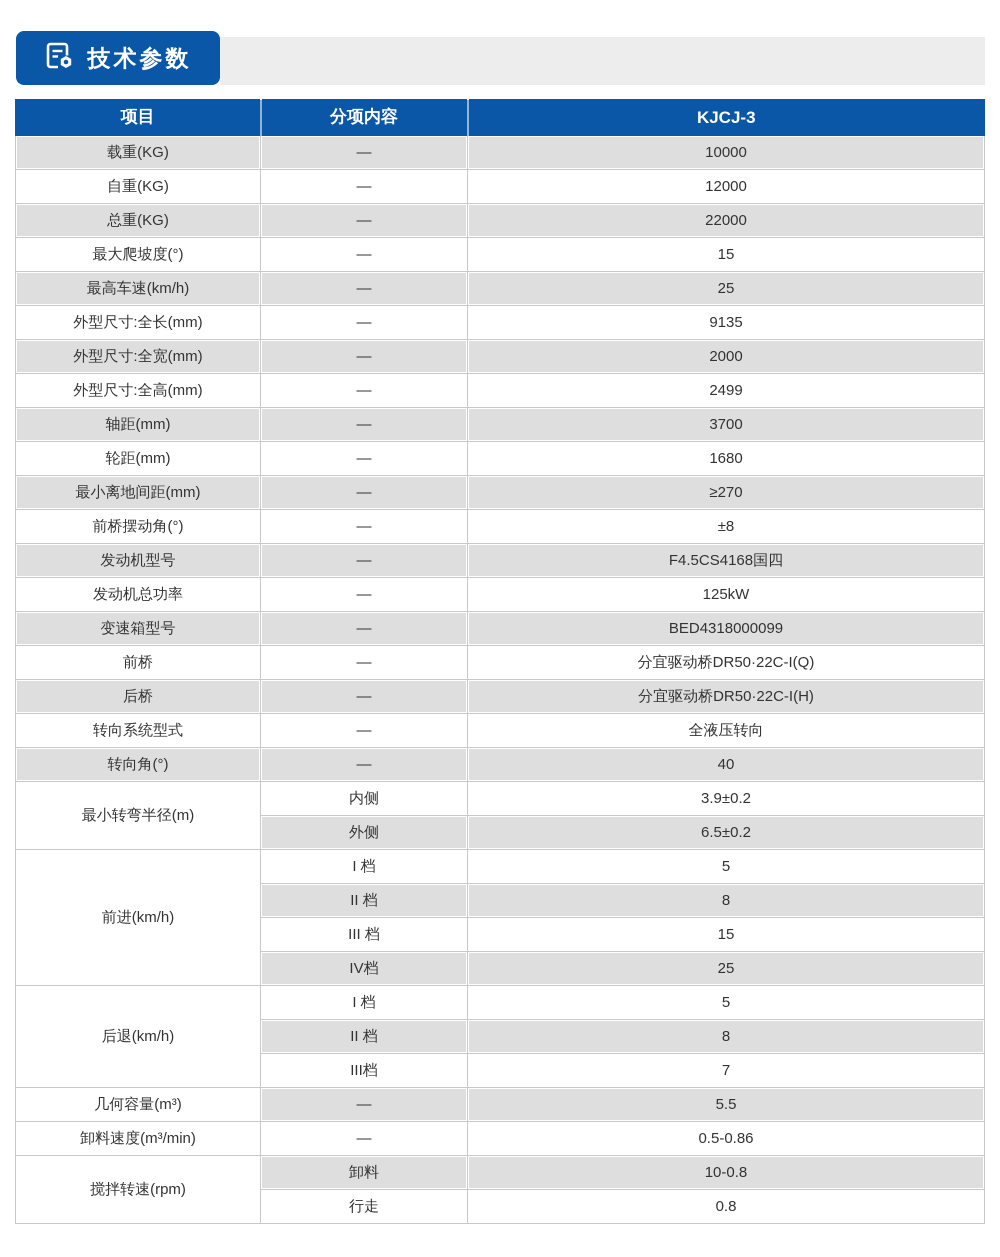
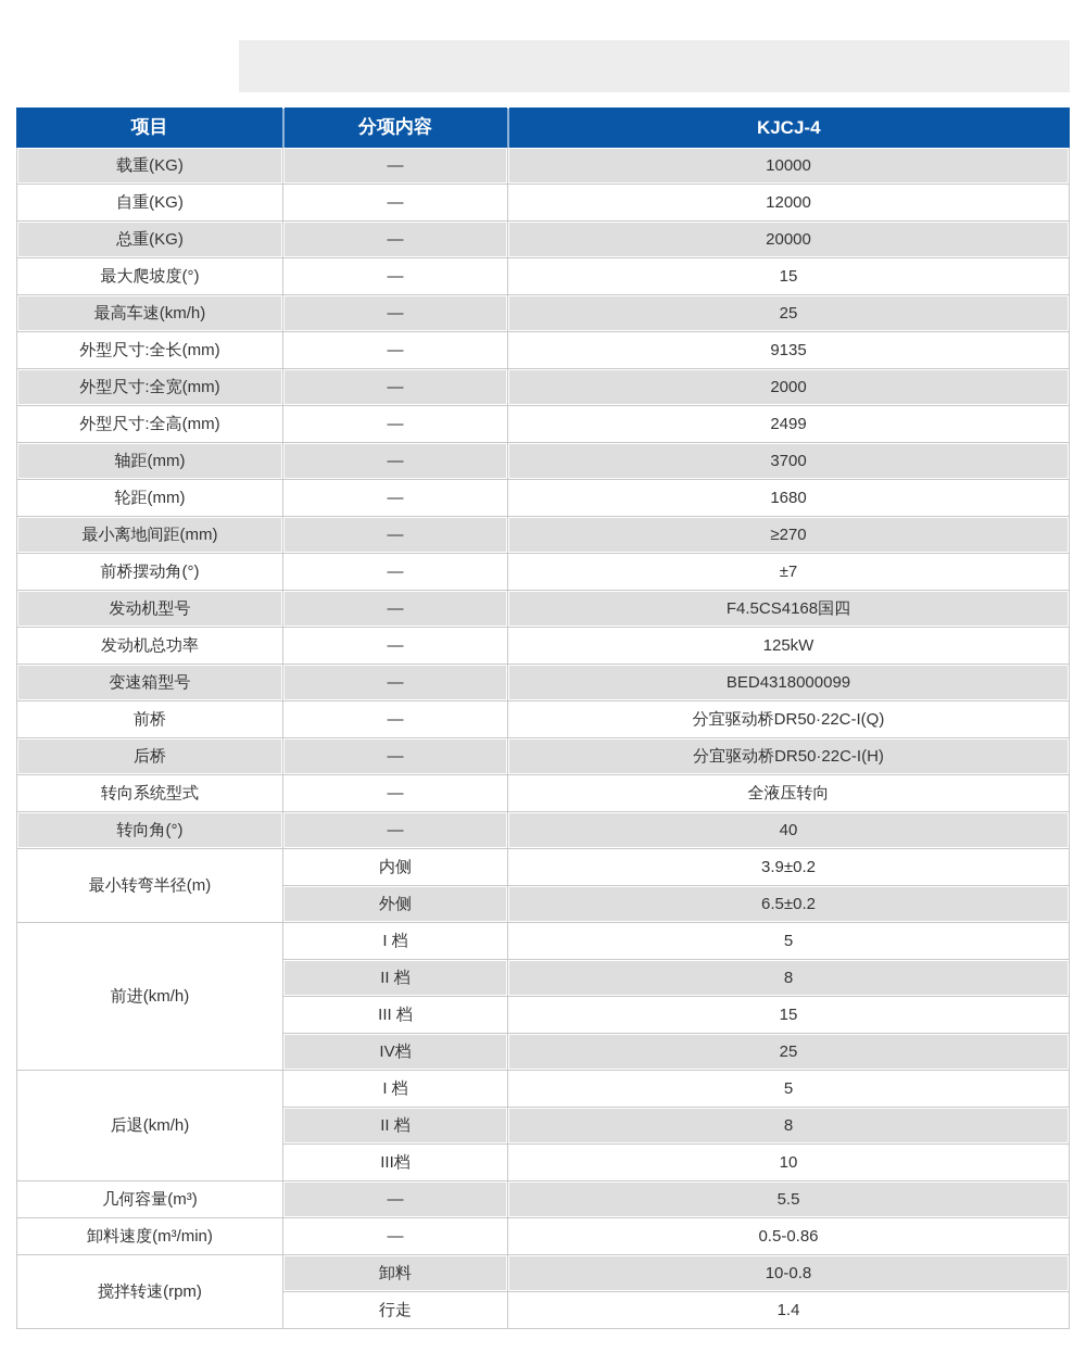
- 技术参数
- 项目	分项内容	KJCJ-3
+ 项目	分项内容	KJCJ-4
  载重(KG)	—	10000
  自重(KG)	—	12000
- 总重(KG)	—	22000
+ 总重(KG)	—	20000
  最大爬坡度(°)	—	15
  最高车速(km/h)	—	25
  外型尺寸:全长(mm)	—	9135
  外型尺寸:全宽(mm)	—	2000
  外型尺寸:全高(mm)	—	2499
  轴距(mm)	—	3700
  轮距(mm)	—	1680
  最小离地间距(mm)	—	≥270
- 前桥摆动角(°)	—	±8
+ 前桥摆动角(°)	—	±7
  发动机型号	—	F4.5CS4168国四
  发动机总功率	—	125kW
  变速箱型号	—	BED4318000099
  前桥	—	分宜驱动桥DR50·22C-I(Q)
  后桥	—	分宜驱动桥DR50·22C-I(H)
  转向系统型式	—	全液压转向
  转向角(°)	—	40
  最小转弯半径(m)	内侧	3.9±0.2
  外侧	6.5±0.2
  前进(km/h)	I 档	5
  II 档	8
  III 档	15
  IV档	25
  后退(km/h)	I 档	5
  II 档	8
- III档	7
+ III档	10
  几何容量(m³)	—	5.5
  卸料速度(m³/min)	—	0.5-0.86
  搅拌转速(rpm)	卸料	10-0.8
- 行走	0.8
+ 行走	1.4
